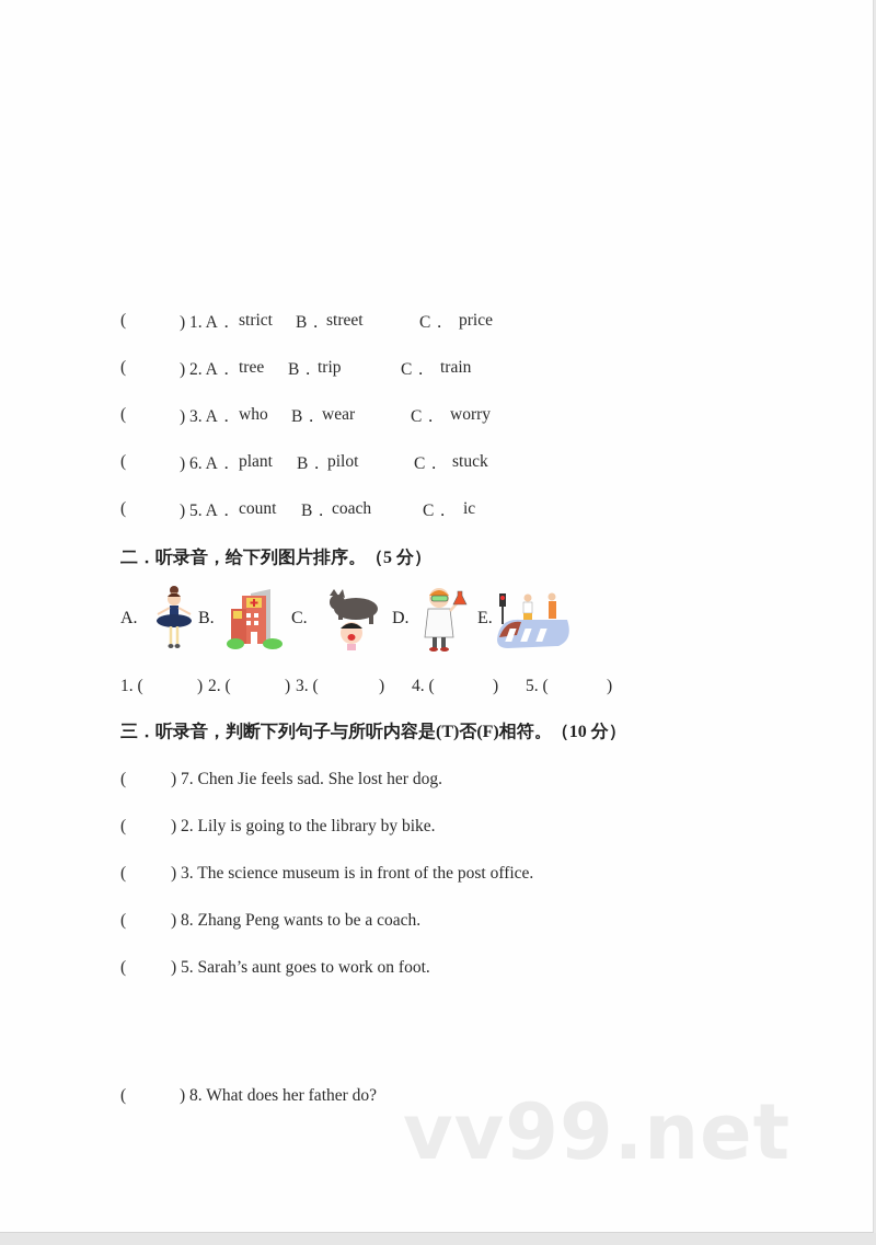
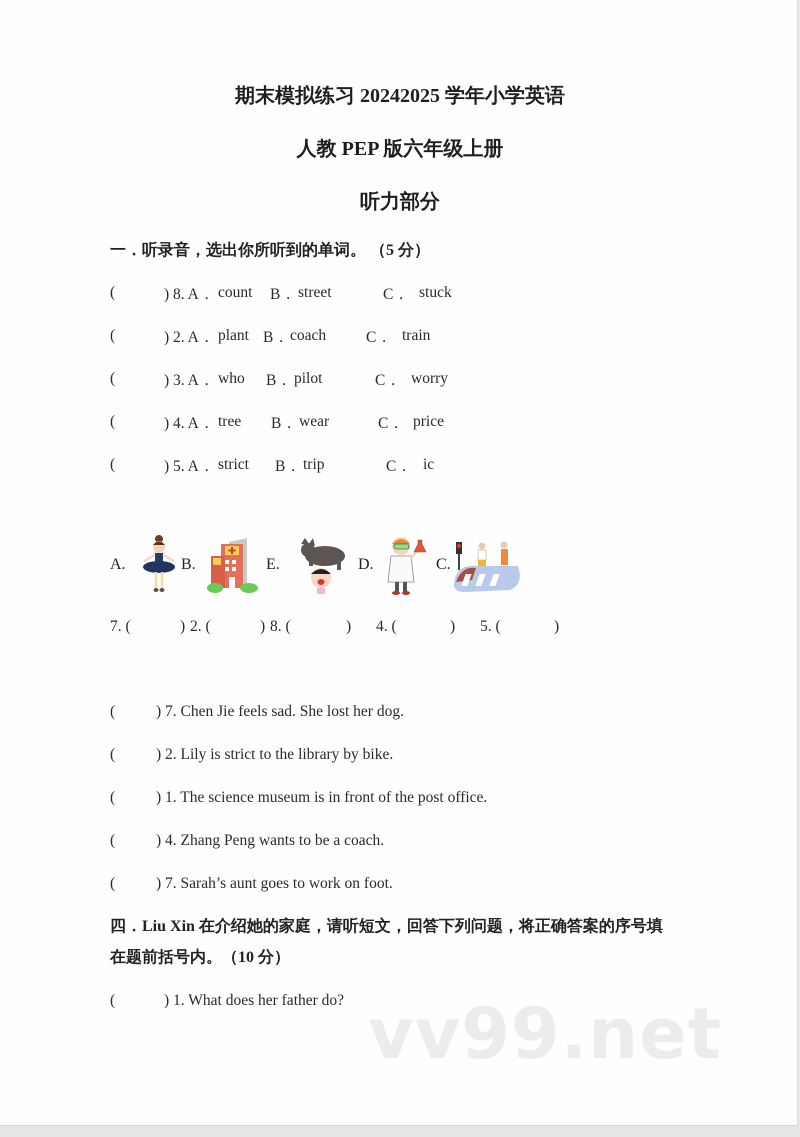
+ 期末模拟练习 20242025 学年小学英语
+ 人教 PEP 版六年级上册
+ 听力部分
+ 一．听录音，选出你所听到的单词。 （5 分）
  (
- ) 1. A．
+ ) 8. A．
- strict
+ count
  B．
  street
  C．
- price
+ stuck
  (
  ) 2. A．
- tree
+ plant
  B．
- trip
+ coach
  C．
  train
  (
  ) 3. A．
  who
  B．
- wear
+ pilot
  C．
  worry
  (
- ) 6. A．
+ ) 4. A．
- plant
+ tree
  B．
- pilot
+ wear
  C．
- stuck
+ price
  (
  ) 5. A．
- count
+ strict
  B．
- coach
+ trip
  C．
  ic
- 二．听录音，给下列图片排序。（5 分）
  A.
  B.
- C.
+ E.
  D.
- E.
+ C.
- 1. (
+ 7. (
  )
  2. (
  )
- 3. (
+ 8. (
  )
  4. (
  )
  5. (
  )
- 三．听录音，判断下列句子与所听内容是(T)否(F)相符。（10 分）
  (
  ) 7. Chen Jie feels sad. She lost her dog.
  (
- ) 2. Lily is going to the library by bike.
+ ) 2. Lily is strict to the library by bike.
  (
- ) 3. The science museum is in front of the post office.
+ ) 1. The science museum is in front of the post office.
  (
- ) 8. Zhang Peng wants to be a coach.
+ ) 4. Zhang Peng wants to be a coach.
  (
- ) 5. Sarah’s aunt goes to work on foot.
+ ) 7. Sarah’s aunt goes to work on foot.
+ 四．Liu Xin 在介绍她的家庭，请听短文，回答下列问题，将正确答案的序号填
+ 在题前括号内。（10 分）
  (
- ) 8. What does her father do?
+ ) 1. What does her father do?
